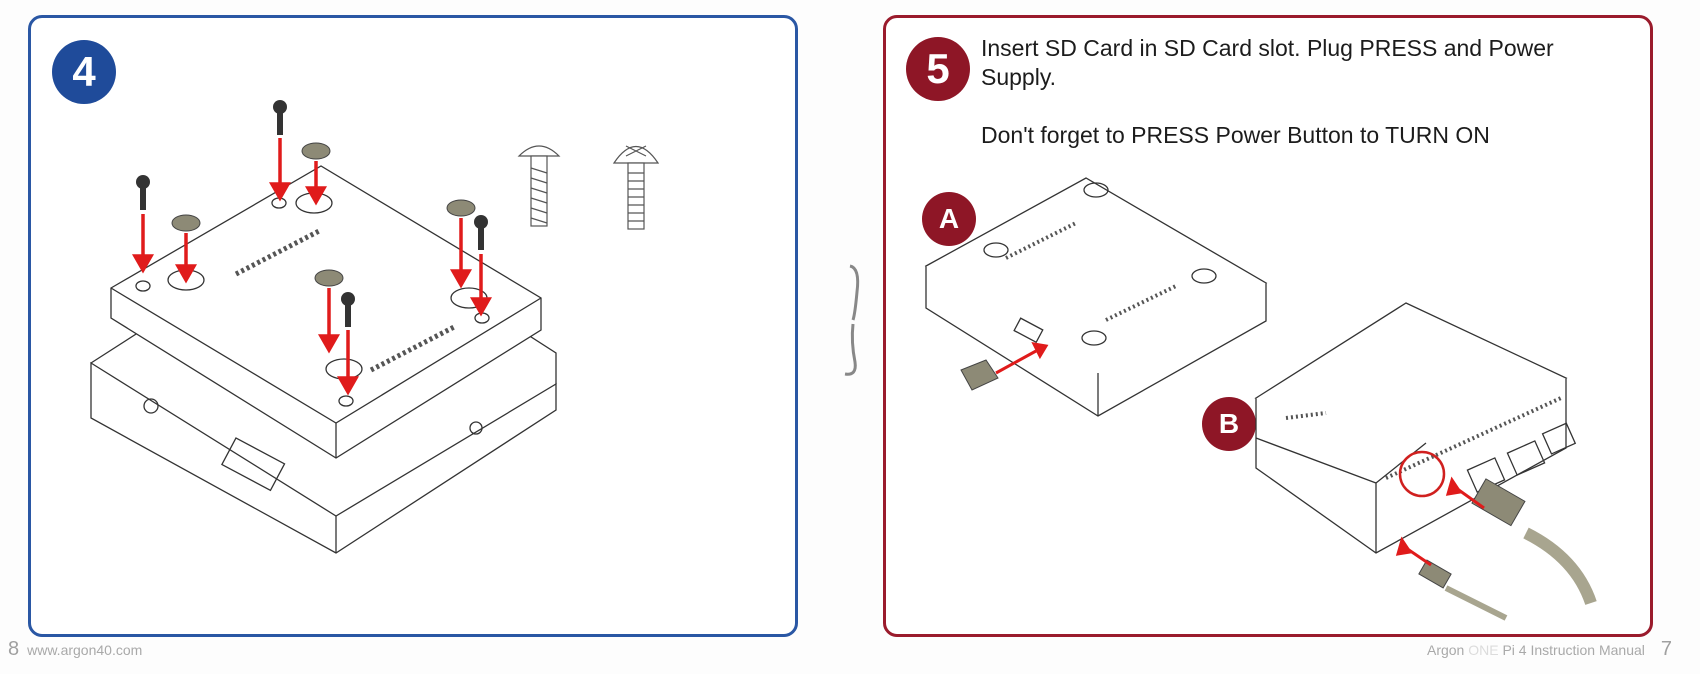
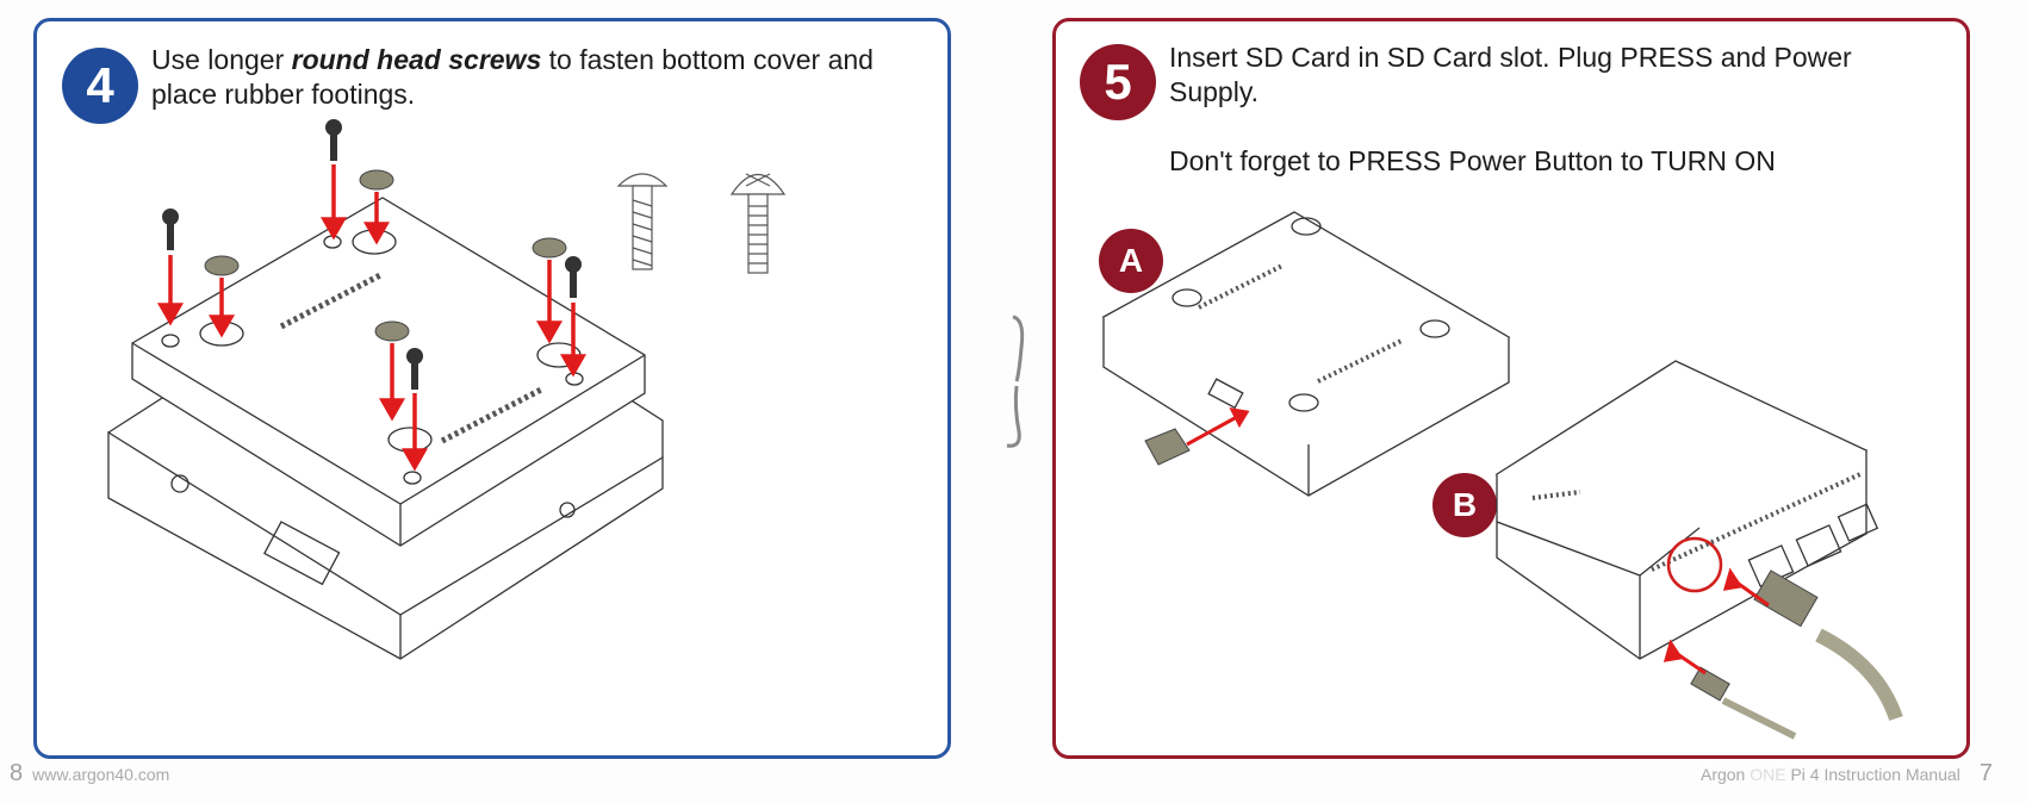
  4
+ Use longer round head screws to fasten bottom cover and place rubber footings.
  5
  Insert SD Card in SD Card slot. Plug PRESS and Power Supply.
  Don't forget to PRESS Power Button to TURN ON
  A
  B
  8 www.argon40.com
  Argon ONE Pi 4 Instruction Manual 7
